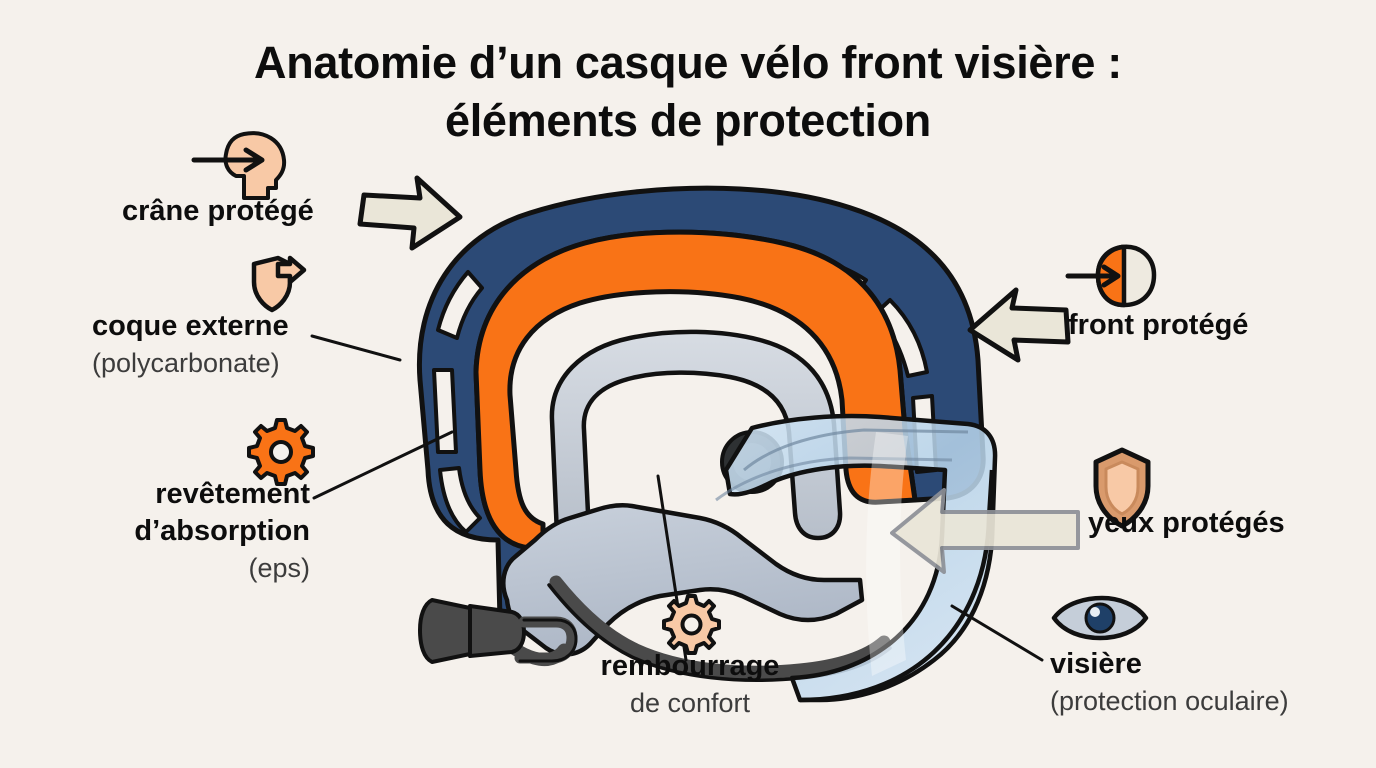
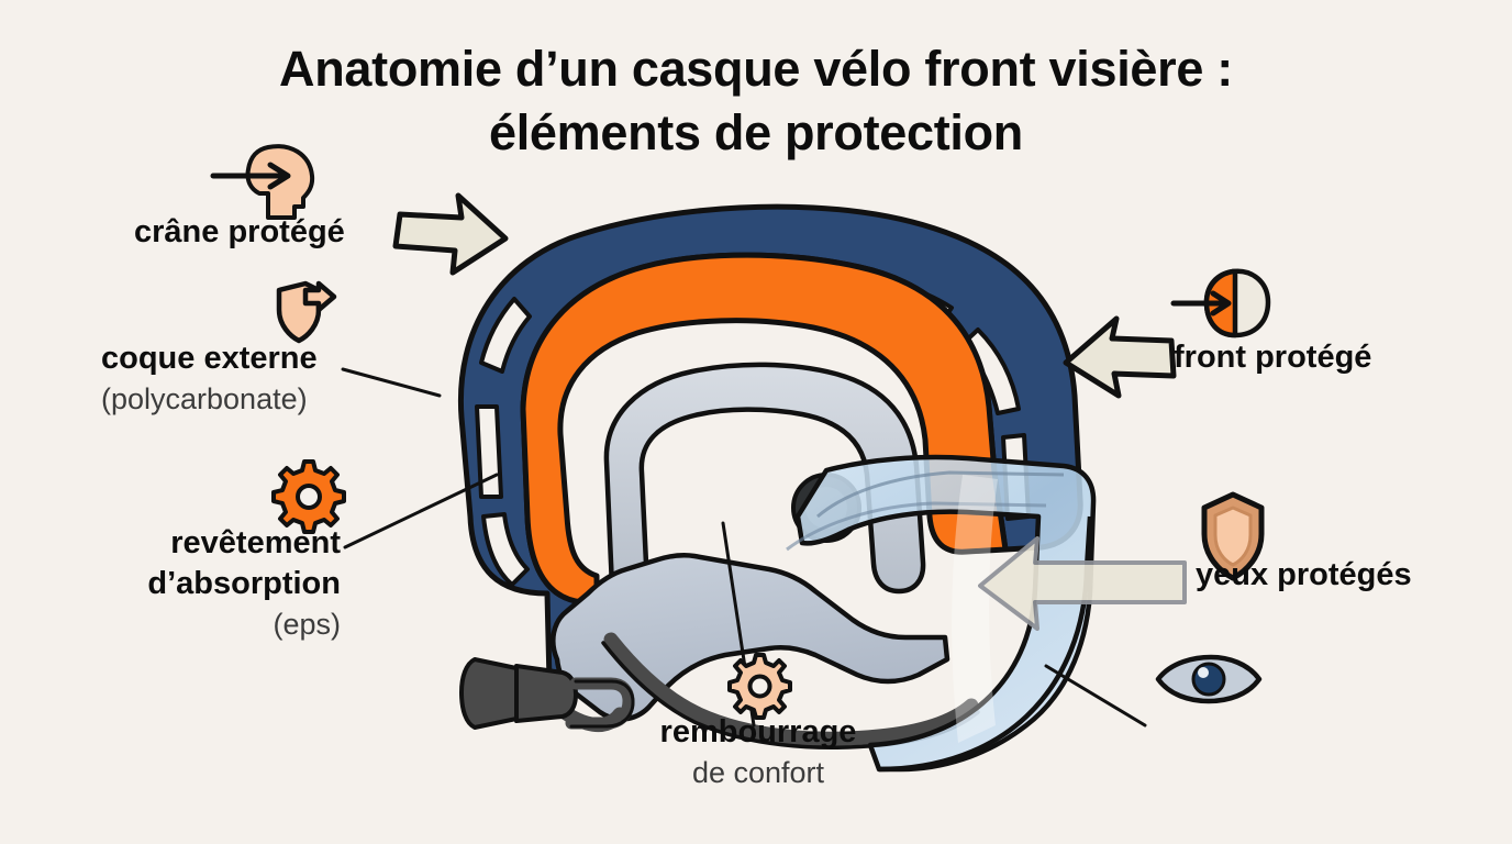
  Anatomie d’un casque vélo front visière :
  éléments de protection
  crâne protégé
  coque externe
  (polycarbonate)
  revêtement
  d’absorption
  (eps)
  rembourrage
  de confort
  front protégé
  yeux protégés
- visière
- (protection oculaire)
